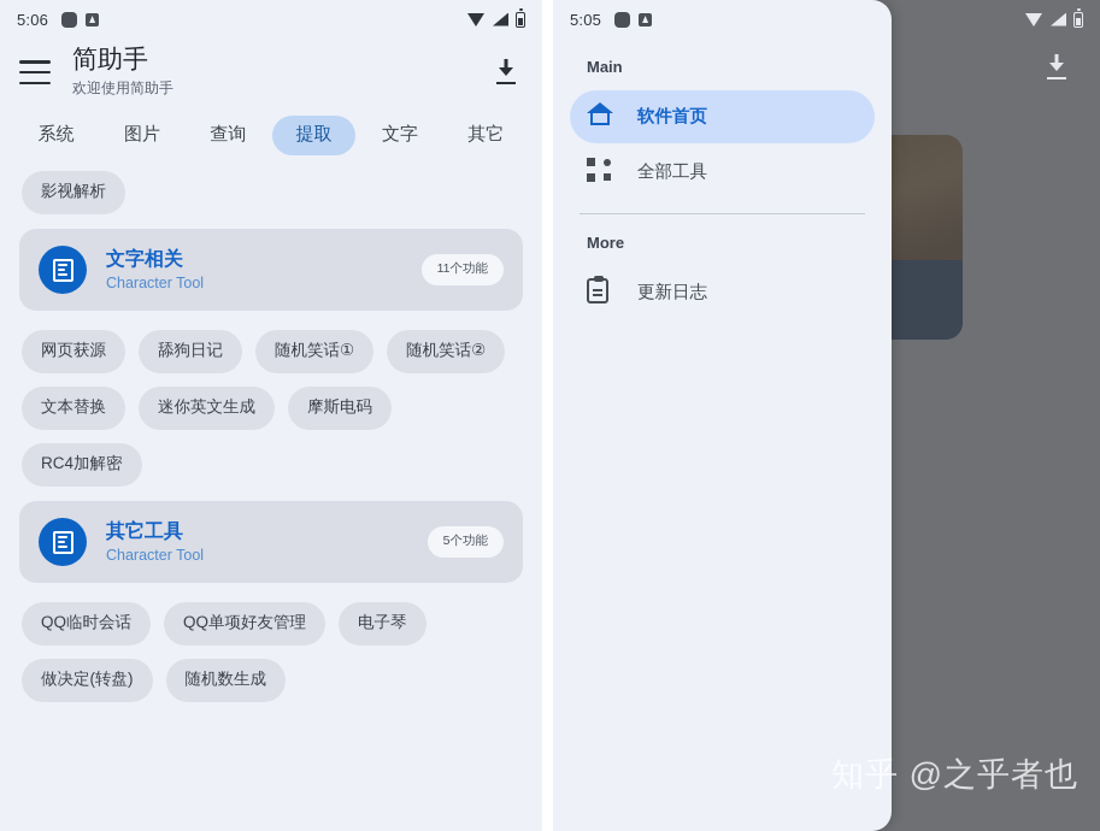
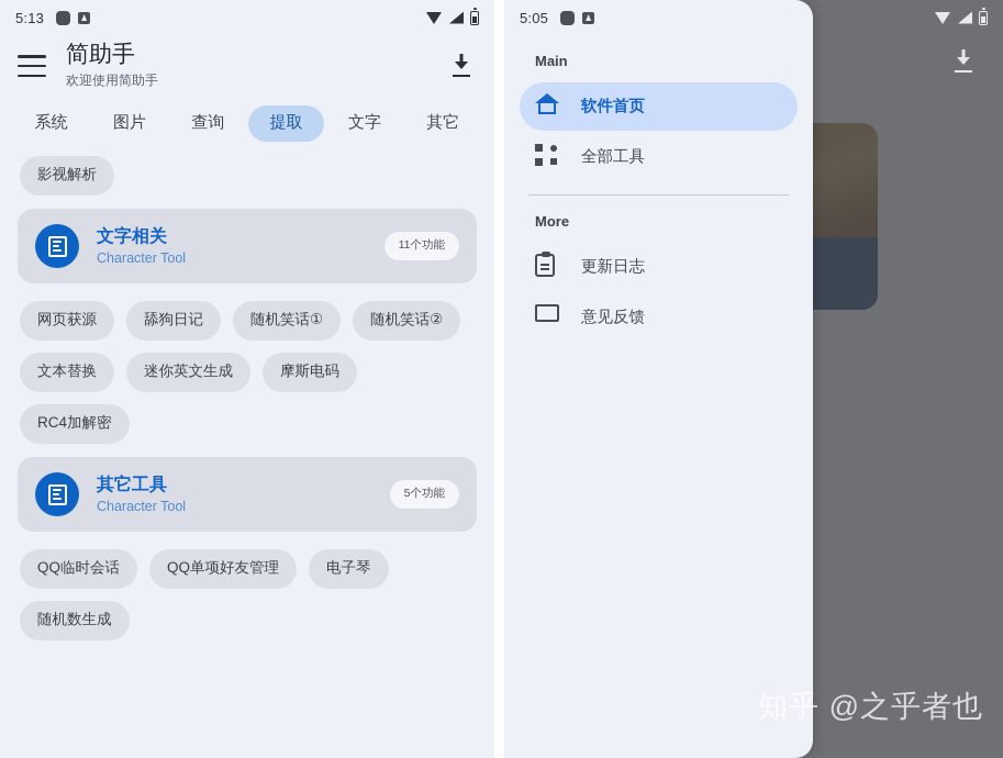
- 5:06
+ 5:13
  简助手
  欢迎使用简助手
  系统
  图片
  查询
  提取
  文字
  其它
  影视解析
  文字相关
  Character Tool
  11个功能
  网页获源
  舔狗日记
  随机笑话①
  随机笑话②
  文本替换
  迷你英文生成
  摩斯电码
  RC4加解密
  其它工具
  Character Tool
  5个功能
  QQ临时会话
  QQ单项好友管理
  电子琴
- 做决定(转盘)
  随机数生成
  5:05
  Main
  软件首页
  全部工具
  More
  更新日志
+ 意见反馈
  知乎 @之乎者也
